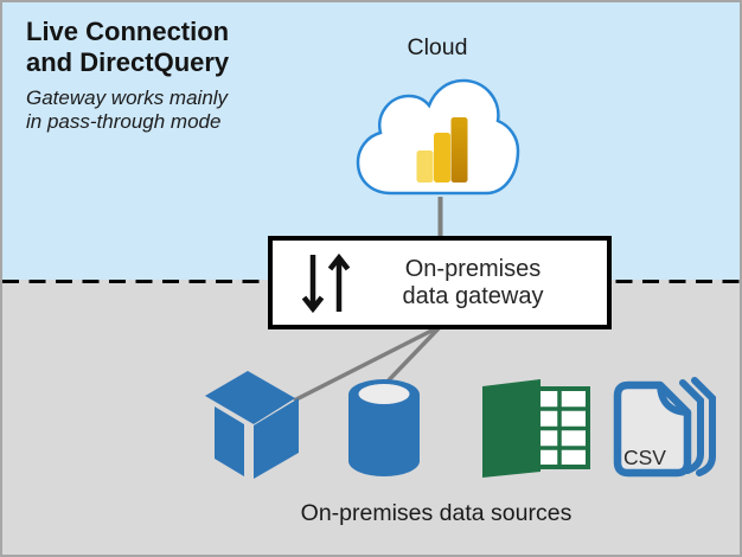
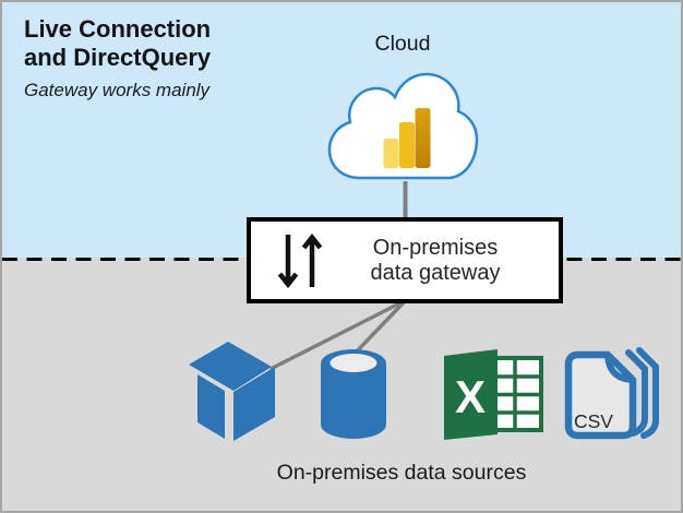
  Live Connection
  and DirectQuery
  Gateway works mainly
- in pass-through mode
  Cloud
  On-premises
  data gateway
+ X
  CSV
  On-premises data sources
